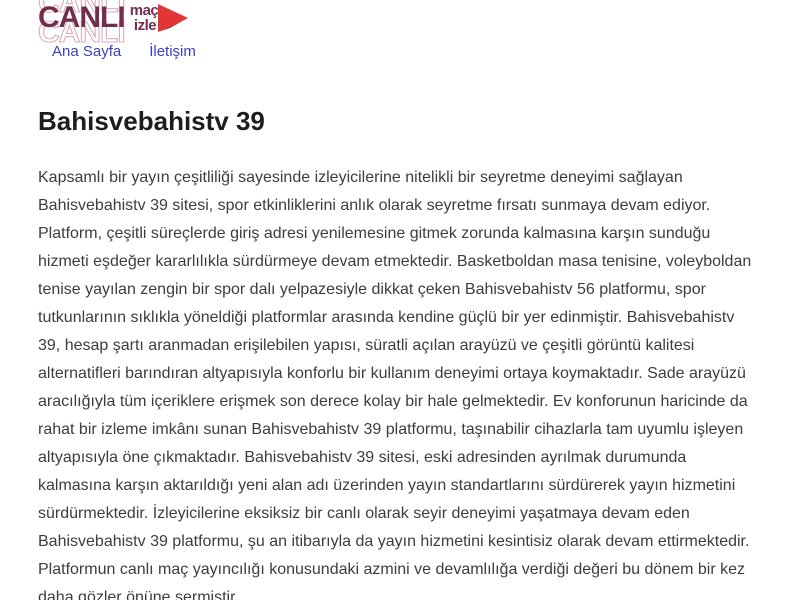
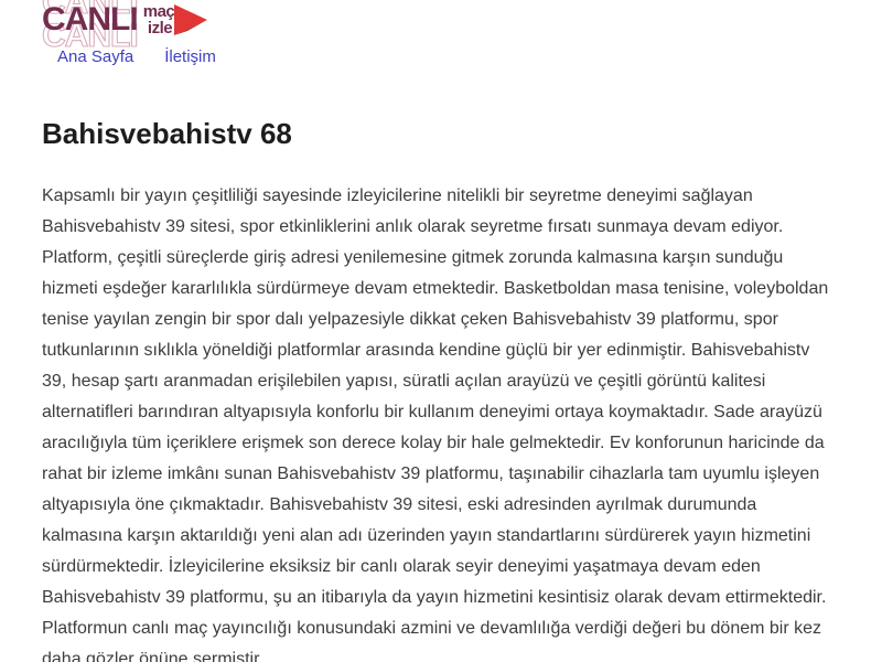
  CANLI
  CANLI
  CANLI
  maç
  izle
  Ana Sayfa
  İletişim
- Bahisvebahistv 39
+ Bahisvebahistv 68
- Kapsamlı bir yayın çeşitliliği sayesinde izleyicilerine nitelikli bir seyretme deneyimi sağlayan Bahisvebahistv 39 sitesi, spor etkinliklerini anlık olarak seyretme fırsatı sunmaya devam ediyor. Platform, çeşitli süreçlerde giriş adresi yenilemesine gitmek zorunda kalmasına karşın sunduğu hizmeti eşdeğer kararlılıkla sürdürmeye devam etmektedir. Basketboldan masa tenisine, voleyboldan tenise yayılan zengin bir spor dalı yelpazesiyle dikkat çeken Bahisvebahistv 56 platformu, spor tutkunlarının sıklıkla yöneldiği platformlar arasında kendine güçlü bir yer edinmiştir. Bahisvebahistv 39, hesap şartı aranmadan erişilebilen yapısı, süratli açılan arayüzü ve çeşitli görüntü kalitesi alternatifleri barındıran altyapısıyla konforlu bir kullanım deneyimi ortaya koymaktadır. Sade arayüzü aracılığıyla tüm içeriklere erişmek son derece kolay bir hale gelmektedir. Ev konforunun haricinde da rahat bir izleme imkânı sunan Bahisvebahistv 39 platformu, taşınabilir cihazlarla tam uyumlu işleyen altyapısıyla öne çıkmaktadır. Bahisvebahistv 39 sitesi, eski adresinden ayrılmak durumunda kalmasına karşın aktarıldığı yeni alan adı üzerinden yayın standartlarını sürdürerek yayın hizmetini sürdürmektedir. İzleyicilerine eksiksiz bir canlı olarak seyir deneyimi yaşatmaya devam eden Bahisvebahistv 39 platformu, şu an itibarıyla da yayın hizmetini kesintisiz olarak devam ettirmektedir. Platformun canlı maç yayıncılığı konusundaki azmini ve devamlılığa verdiği değeri bu dönem bir kez daha gözler önüne sermiştir.
+ Kapsamlı bir yayın çeşitliliği sayesinde izleyicilerine nitelikli bir seyretme deneyimi sağlayan Bahisvebahistv 39 sitesi, spor etkinliklerini anlık olarak seyretme fırsatı sunmaya devam ediyor. Platform, çeşitli süreçlerde giriş adresi yenilemesine gitmek zorunda kalmasına karşın sunduğu hizmeti eşdeğer kararlılıkla sürdürmeye devam etmektedir. Basketboldan masa tenisine, voleyboldan tenise yayılan zengin bir spor dalı yelpazesiyle dikkat çeken Bahisvebahistv 39 platformu, spor tutkunlarının sıklıkla yöneldiği platformlar arasında kendine güçlü bir yer edinmiştir. Bahisvebahistv 39, hesap şartı aranmadan erişilebilen yapısı, süratli açılan arayüzü ve çeşitli görüntü kalitesi alternatifleri barındıran altyapısıyla konforlu bir kullanım deneyimi ortaya koymaktadır. Sade arayüzü aracılığıyla tüm içeriklere erişmek son derece kolay bir hale gelmektedir. Ev konforunun haricinde da rahat bir izleme imkânı sunan Bahisvebahistv 39 platformu, taşınabilir cihazlarla tam uyumlu işleyen altyapısıyla öne çıkmaktadır. Bahisvebahistv 39 sitesi, eski adresinden ayrılmak durumunda kalmasına karşın aktarıldığı yeni alan adı üzerinden yayın standartlarını sürdürerek yayın hizmetini sürdürmektedir. İzleyicilerine eksiksiz bir canlı olarak seyir deneyimi yaşatmaya devam eden Bahisvebahistv 39 platformu, şu an itibarıyla da yayın hizmetini kesintisiz olarak devam ettirmektedir. Platformun canlı maç yayıncılığı konusundaki azmini ve devamlılığa verdiği değeri bu dönem bir kez daha gözler önüne sermiştir.
